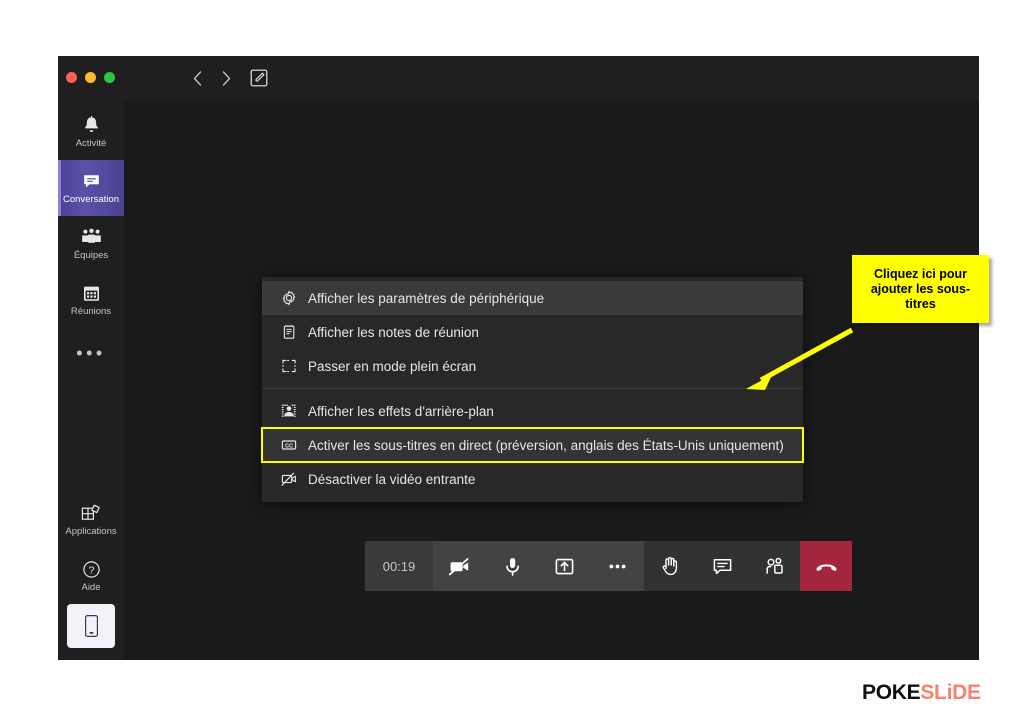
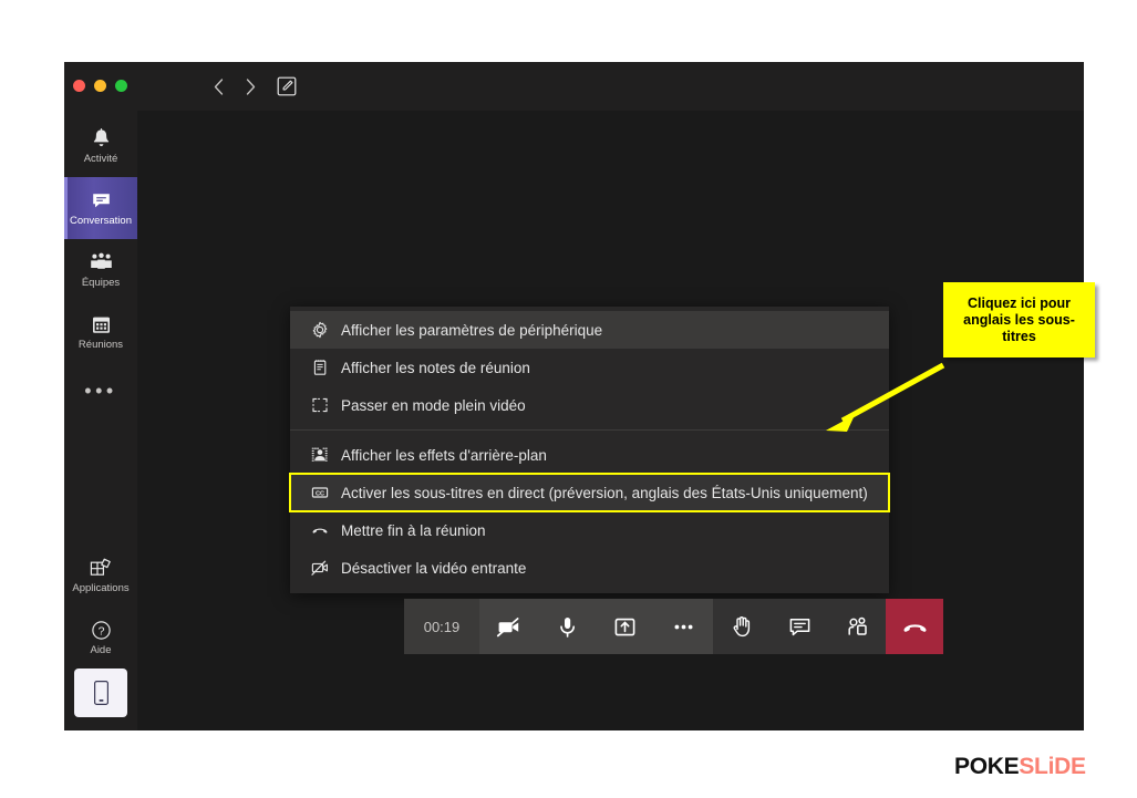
  Activité
  Conversation
  Équipes
  Réunions
  •••
  Applications
  ?
  Aide
  Afficher les paramètres de périphérique
  Afficher les notes de réunion
- Passer en mode plein écran
+ Passer en mode plein vidéo
  Afficher les effets d'arrière-plan
  Activer les sous-titres en direct (préversion, anglais des États-Unis uniquement)
+ Mettre fin à la réunion
  Désactiver la vidéo entrante
  00:19
- Cliquez ici pour ajouter les sous-titres
+ Cliquez ici pour anglais les sous-titres
  POKESLiDE
